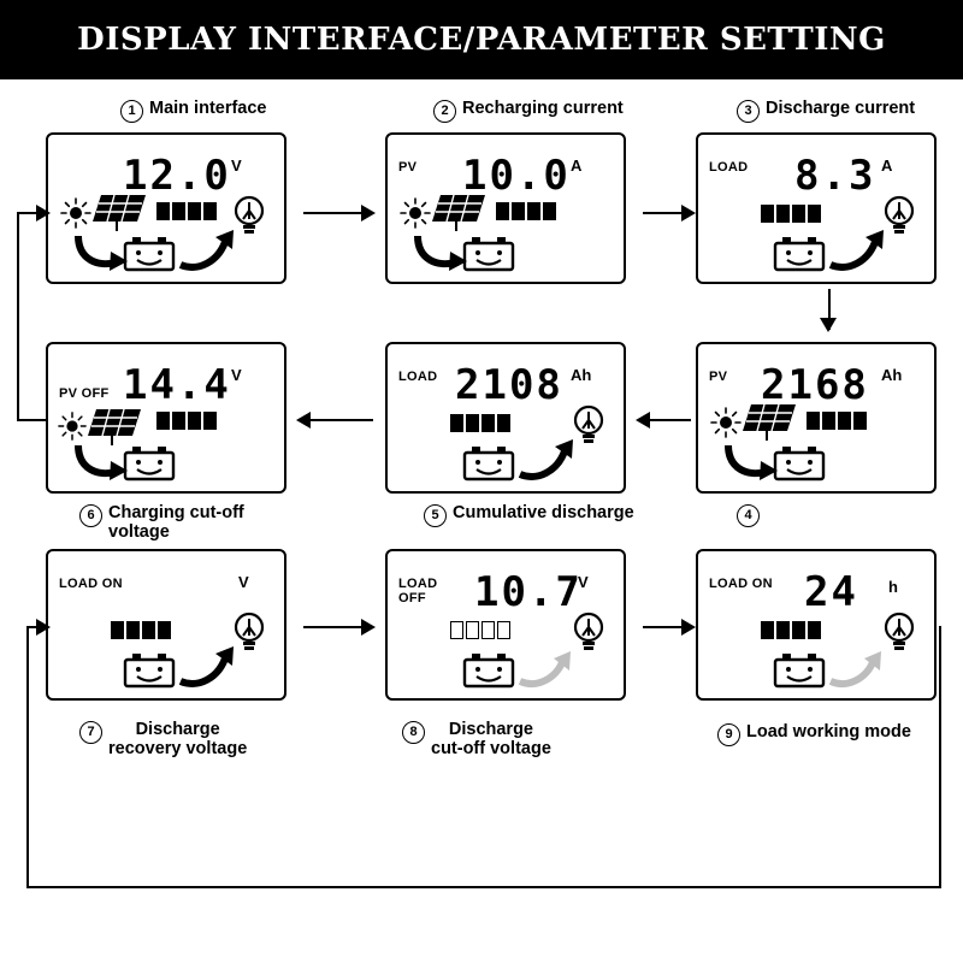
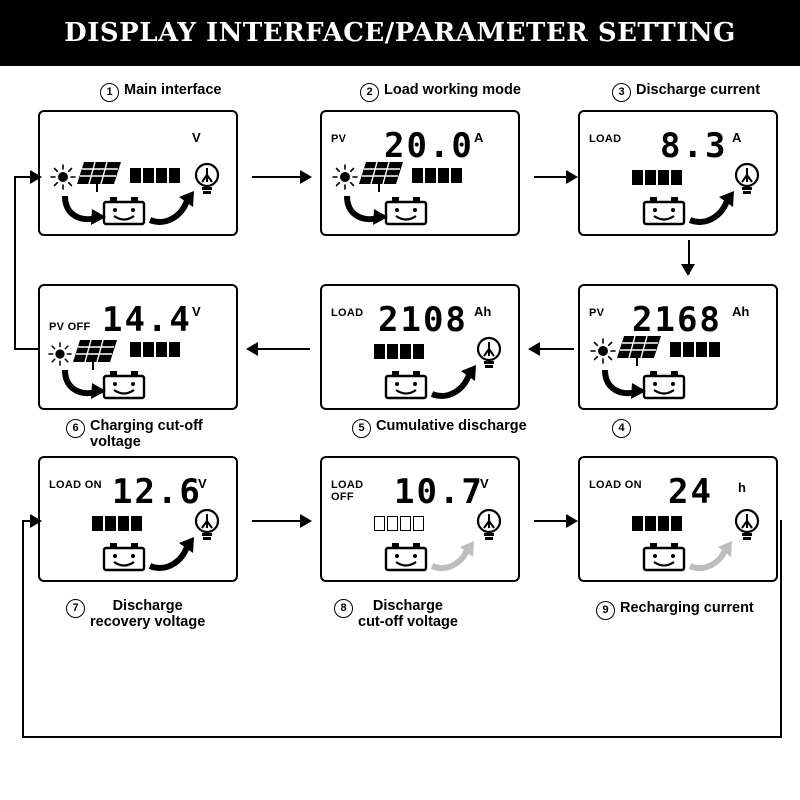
  DISPLAY INTERFACE/PARAMETER SETTING
  1
  Main interface
  2
- Recharging current
+ Load working mode
  3
  Discharge current
  4
  5
  Cumulative discharge
  6
  Charging cut-off
  voltage
  7
  Discharge
  recovery voltage
  8
  Discharge
  cut-off voltage
  9
- Load working mode
+ Recharging current
- 12.0
  V
  PV
- 10.0
+ 20.0
  A
  LOAD
  8.3
  A
  PV
  2168
  Ah
  LOAD
  2108
  Ah
  PV OFF
  14.4
  V
  LOAD ON
+ 12.6
  V
  LOAD
  OFF
  10.7
  V
  LOAD ON
  24
  h
